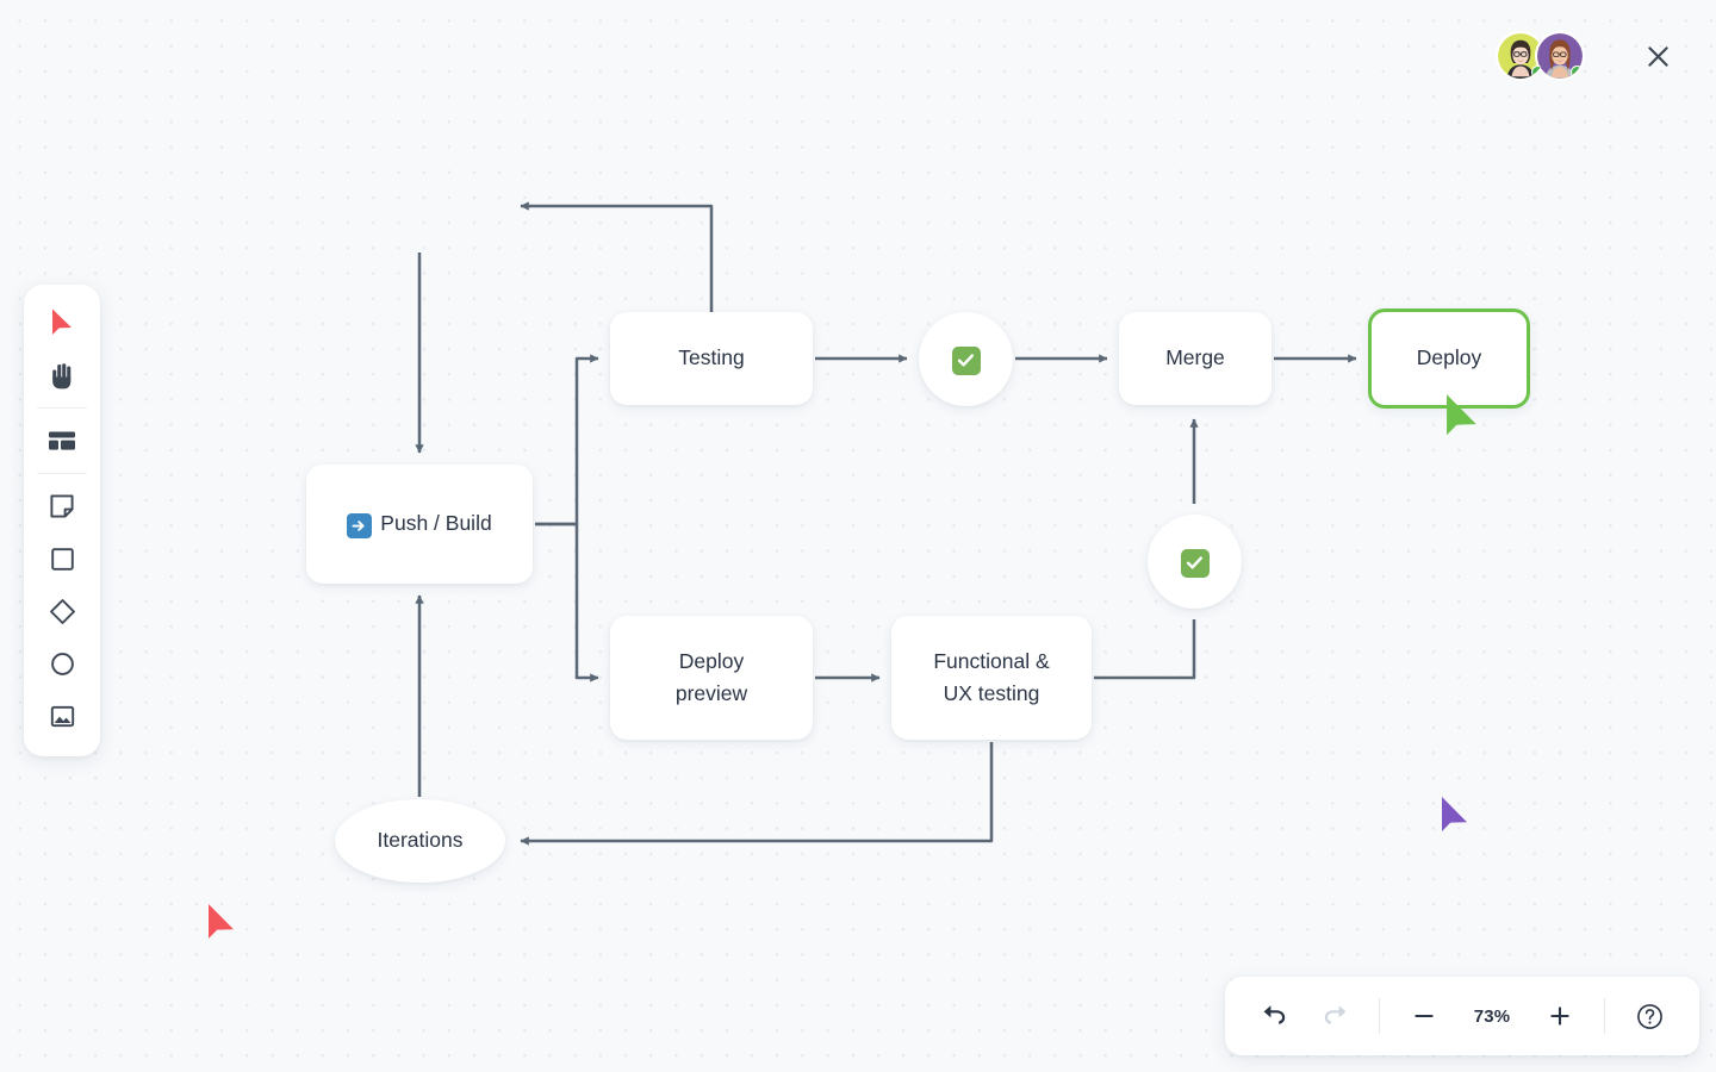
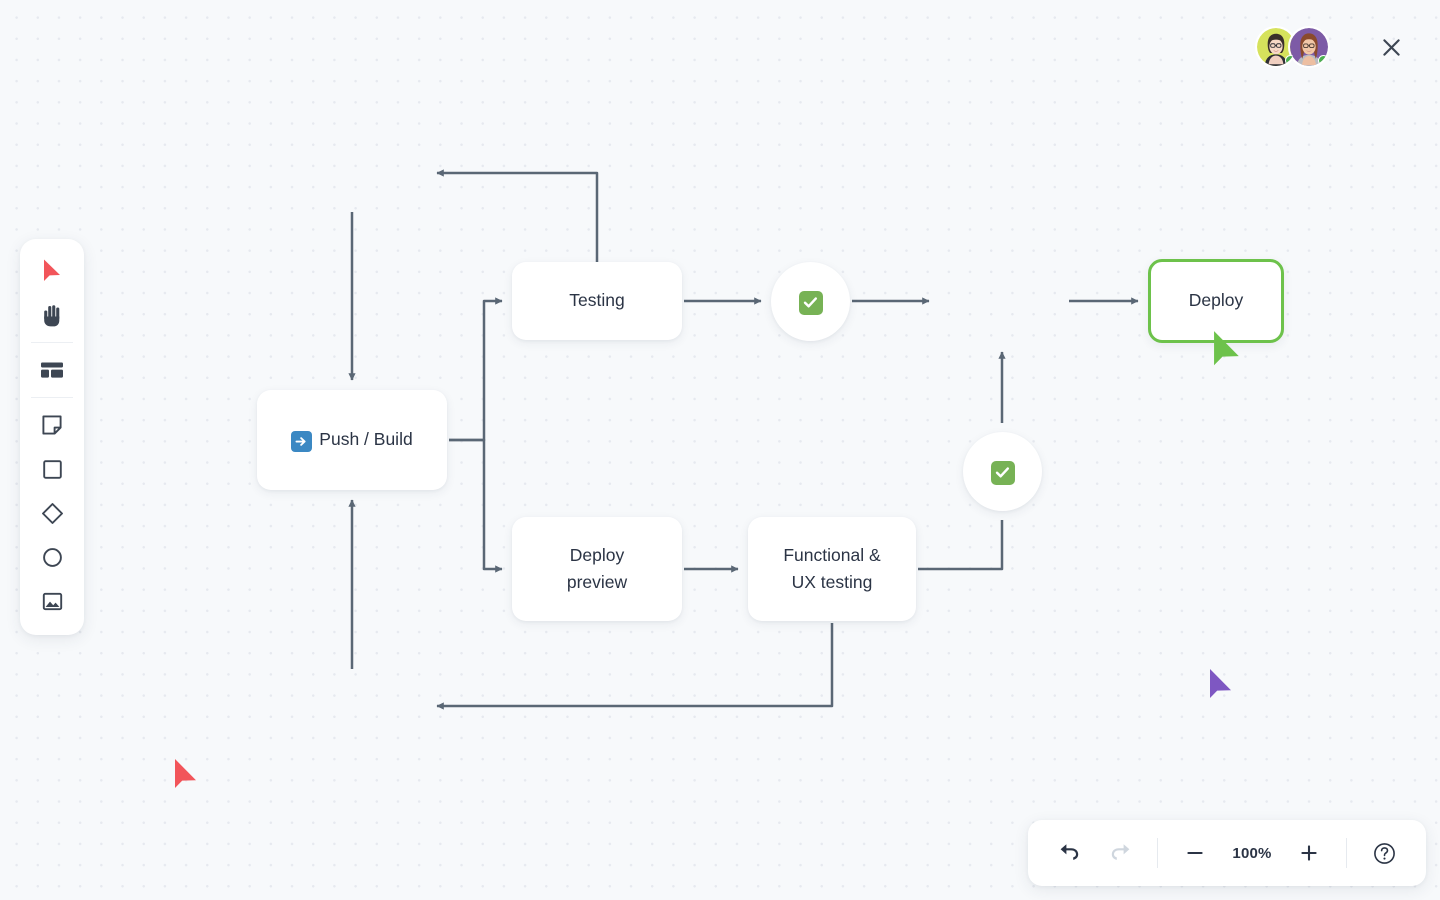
  Push / Build
  Testing
- Merge
  Deploy
  Deploy
  preview
  Functional &
  UX testing
- Iterations
- 73%
+ 100%
